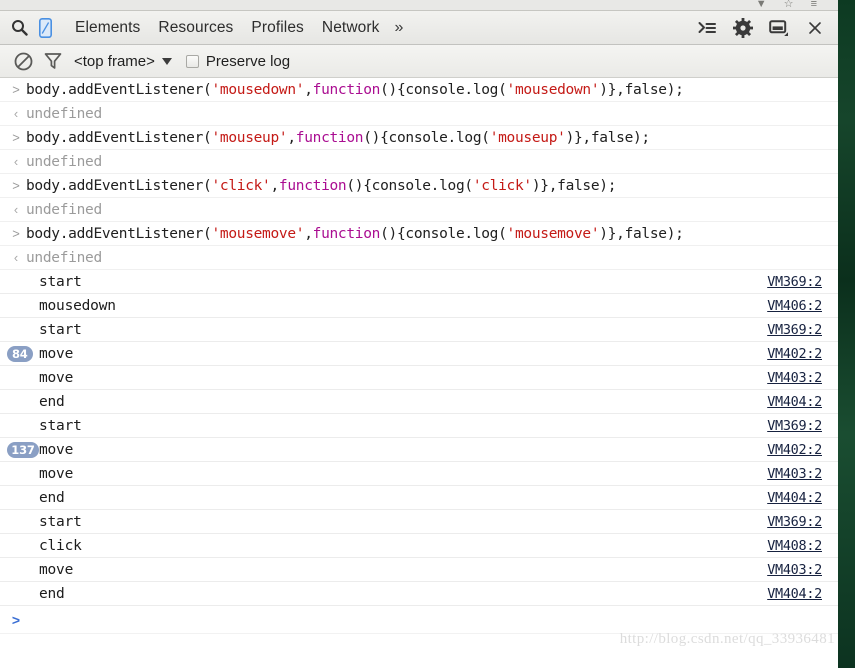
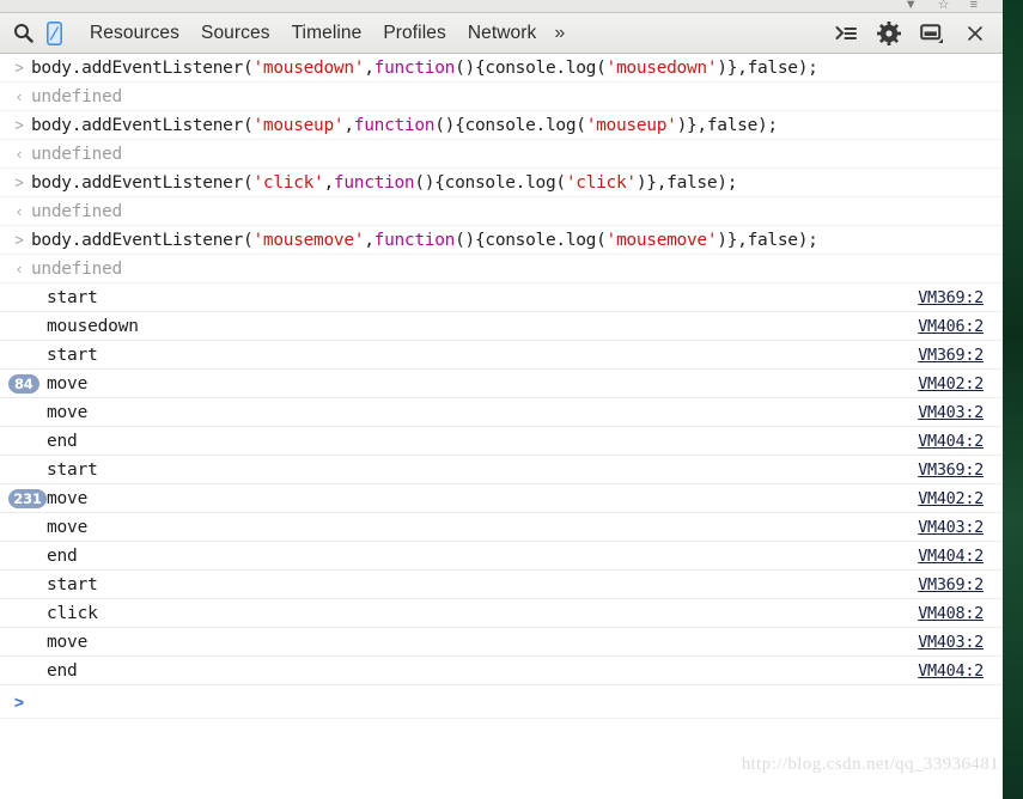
  ▼ ☆ ≡
- Elements
  Resources
+ Sources
+ Timeline
  Profiles
  Network
  »
- <top frame>
- Preserve log
  >
  body.addEventListener('mousedown',function(){console.log('mousedown')},false);
  ‹
  undefined
  >
  body.addEventListener('mouseup',function(){console.log('mouseup')},false);
  ‹
  undefined
  >
  body.addEventListener('click',function(){console.log('click')},false);
  ‹
  undefined
  >
  body.addEventListener('mousemove',function(){console.log('mousemove')},false);
  ‹
  undefined
  start
  VM369:2
  mousedown
  VM406:2
  start
  VM369:2
  84
  move
  VM402:2
  move
  VM403:2
  end
  VM404:2
  start
  VM369:2
- 137
+ 231
  move
  VM402:2
  move
  VM403:2
  end
  VM404:2
  start
  VM369:2
  click
  VM408:2
  move
  VM403:2
  end
  VM404:2
  >
  http://blog.csdn.net/qq_33936481
